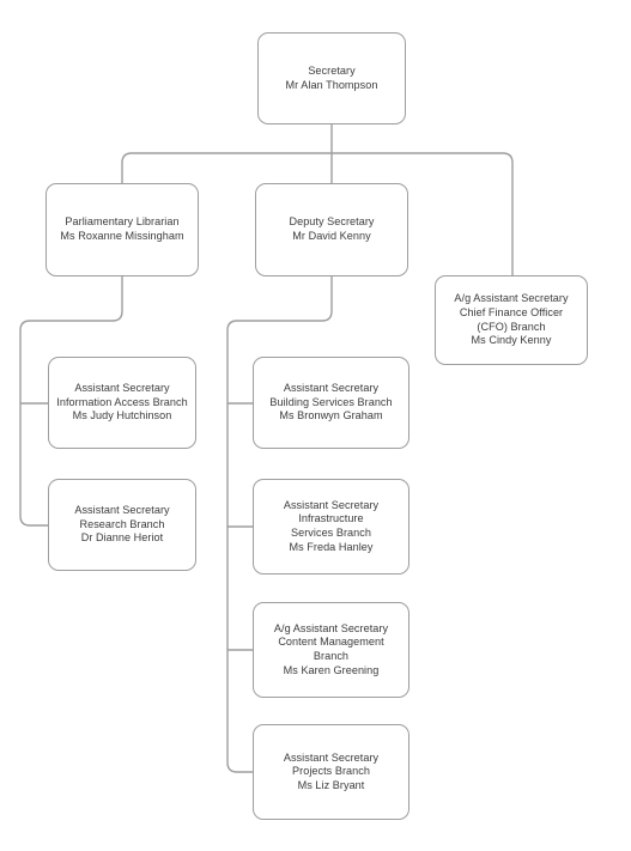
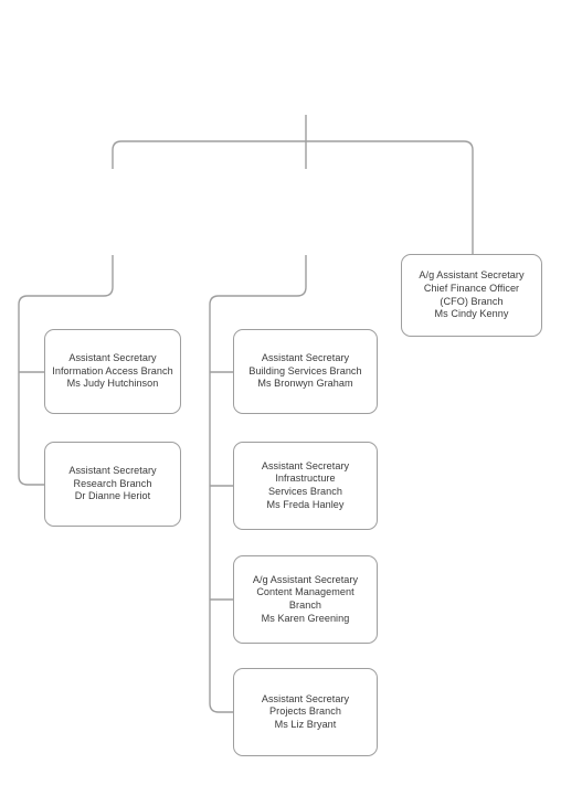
- Secretary
- Mr Alan Thompson
- Parliamentary Librarian
- Ms Roxanne Missingham
- Deputy Secretary
- Mr David Kenny
  A/g Assistant Secretary
  Chief Finance Officer
  (CFO) Branch
  Ms Cindy Kenny
  Assistant Secretary
  Information Access Branch
  Ms Judy Hutchinson
  Assistant Secretary
  Research Branch
  Dr Dianne Heriot
  Assistant Secretary
  Building Services Branch
  Ms Bronwyn Graham
  Assistant Secretary
  Infrastructure
  Services Branch
  Ms Freda Hanley
  A/g Assistant Secretary
  Content Management
  Branch
  Ms Karen Greening
  Assistant Secretary
  Projects Branch
  Ms Liz Bryant
